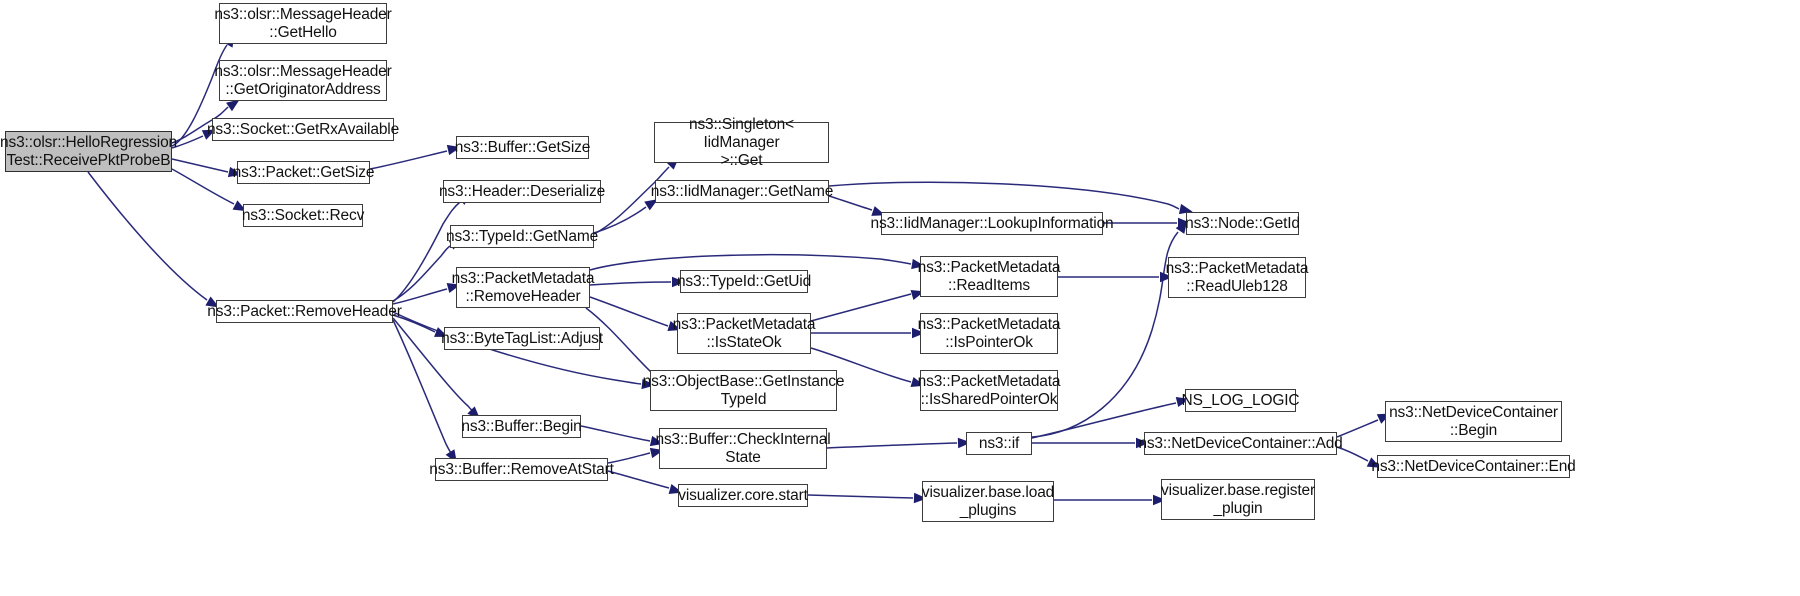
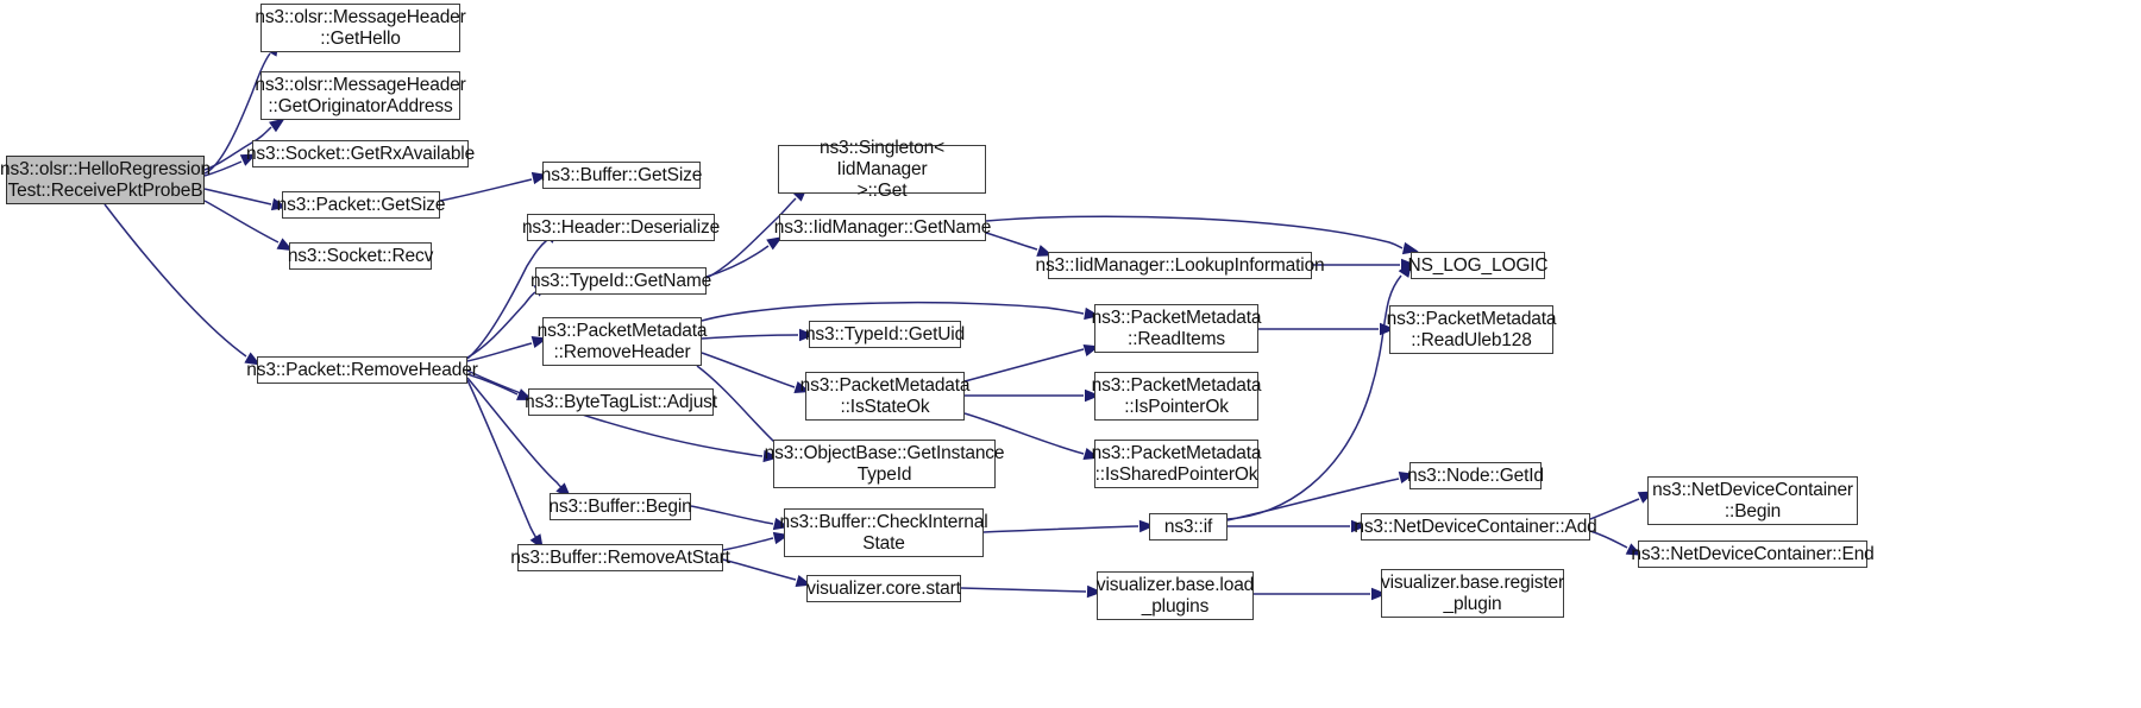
  ns3::olsr::HelloRegression
  Test::ReceivePktProbeB
  ns3::olsr::MessageHeader
  ::GetHello
  ns3::olsr::MessageHeader
  ::GetOriginatorAddress
  ns3::Socket::GetRxAvailable
  ns3::Packet::GetSize
  ns3::Socket::Recv
  ns3::Packet::RemoveHeader
  ns3::Buffer::GetSize
  ns3::Header::Deserialize
  ns3::TypeId::GetName
  ns3::PacketMetadata
  ::RemoveHeader
  ns3::ByteTagList::Adjust
  ns3::Singleton< IidManager
  >::Get
  ns3::IidManager::GetName
  ns3::TypeId::GetUid
  ns3::PacketMetadata
  ::IsStateOk
  ns3::ObjectBase::GetInstance
  TypeId
  ns3::Buffer::Begin
  ns3::Buffer::RemoveAtStart
  ns3::Buffer::CheckInternal
  State
  visualizer.core.start
  ns3::IidManager::LookupInformation
  ns3::PacketMetadata
  ::ReadItems
  ns3::PacketMetadata
  ::IsPointerOk
  ns3::PacketMetadata
  ::IsSharedPointerOk
  ns3::if
  visualizer.base.load
  _plugins
- ns3::Node::GetId
+ NS_LOG_LOGIC
  ns3::PacketMetadata
  ::ReadUleb128
- NS_LOG_LOGIC
+ ns3::Node::GetId
  ns3::NetDeviceContainer::Add
  visualizer.base.register
  _plugin
  ns3::NetDeviceContainer
  ::Begin
  ns3::NetDeviceContainer::End
